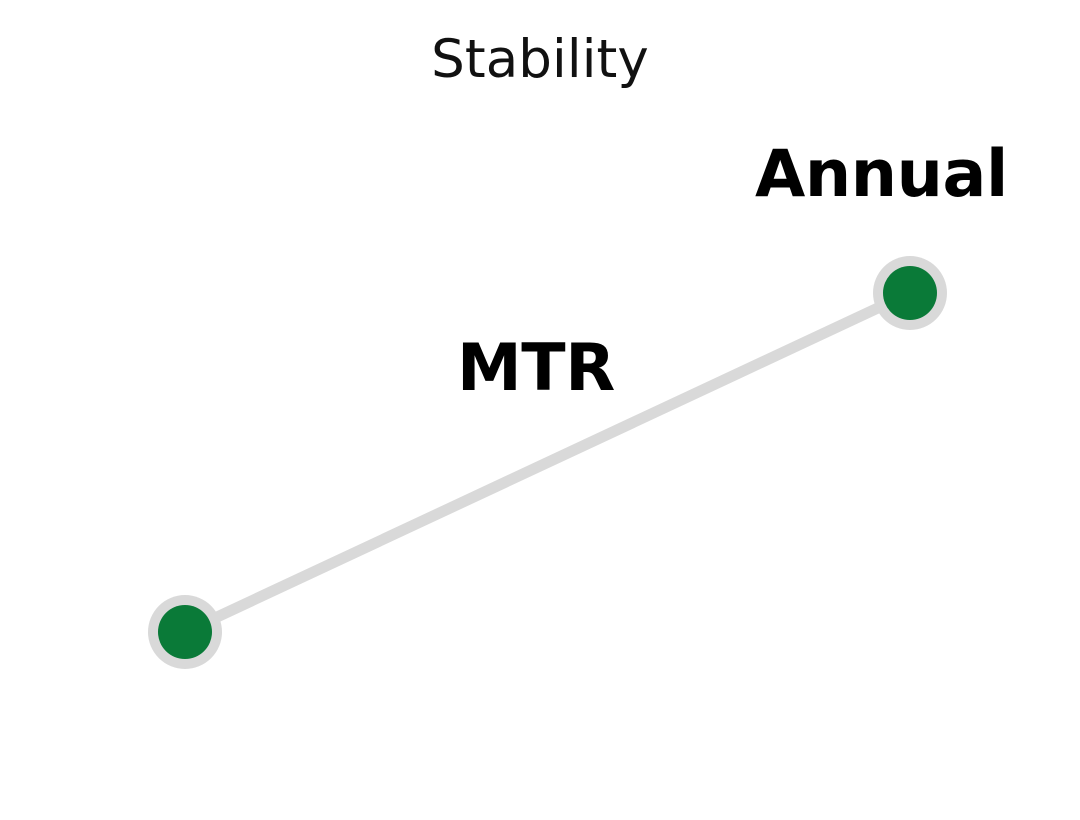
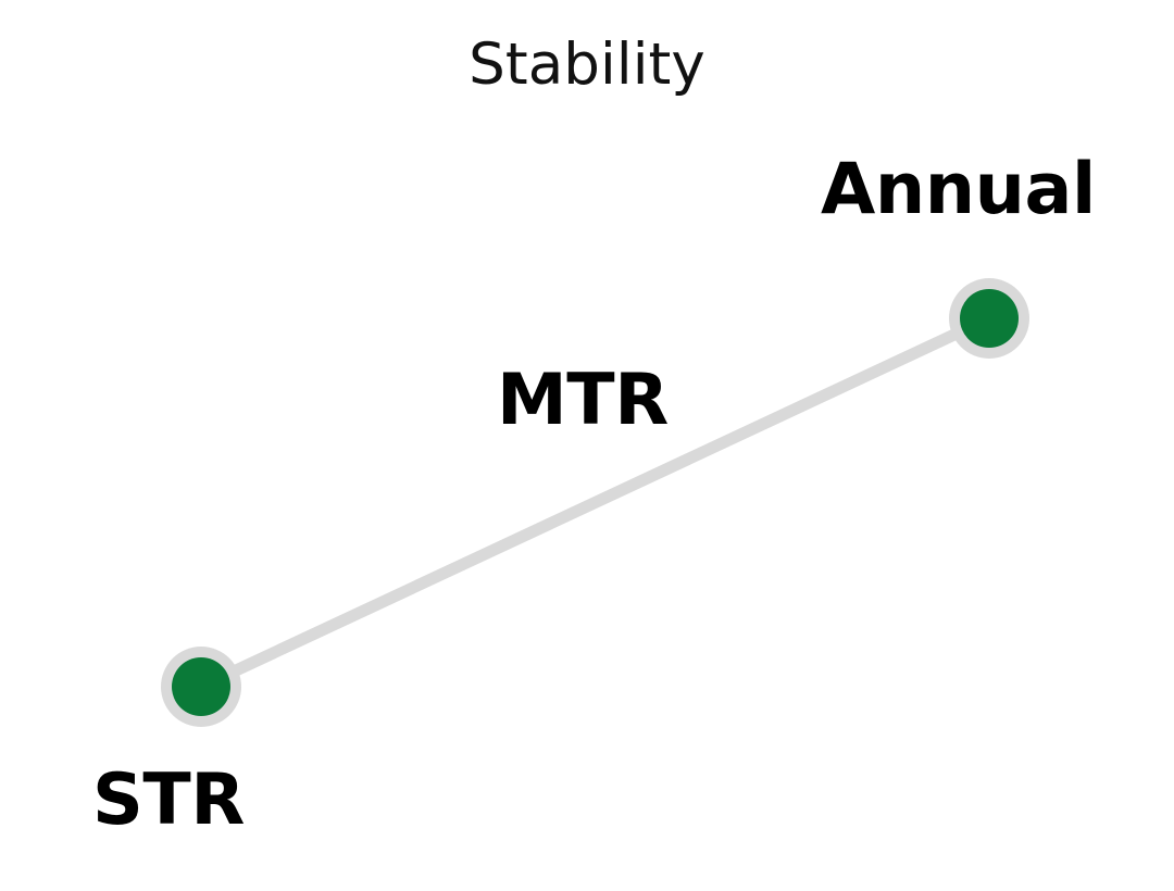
  Stability
  Annual
  MTR
+ STR
